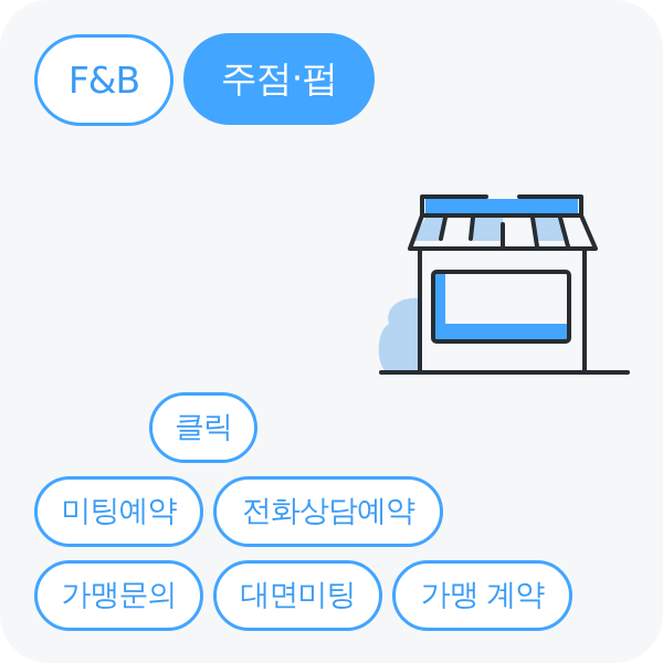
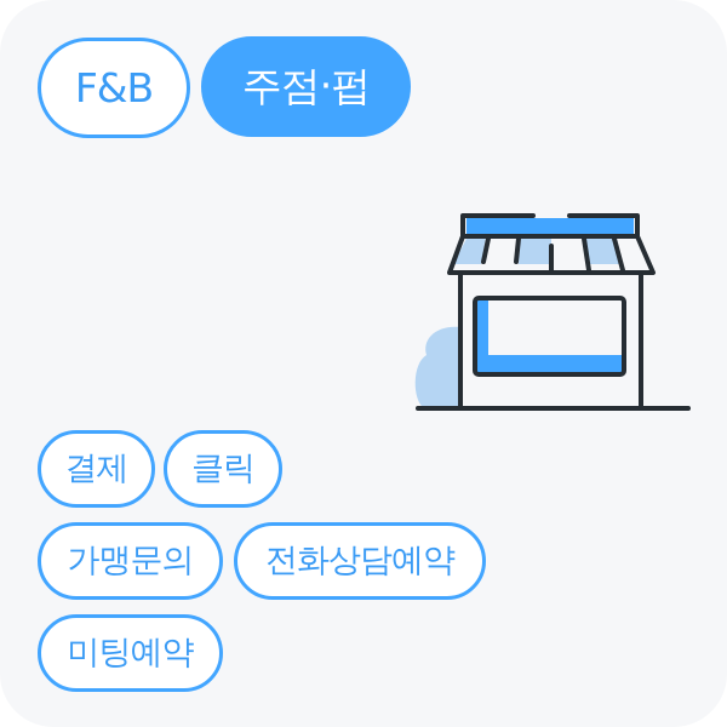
  F&B
  주점·펍
+ 결제
  클릭
- 미팅예약
+ 가맹문의
  전화상담예약
- 가맹문의
+ 미팅예약
- 대면미팅
- 가맹 계약
